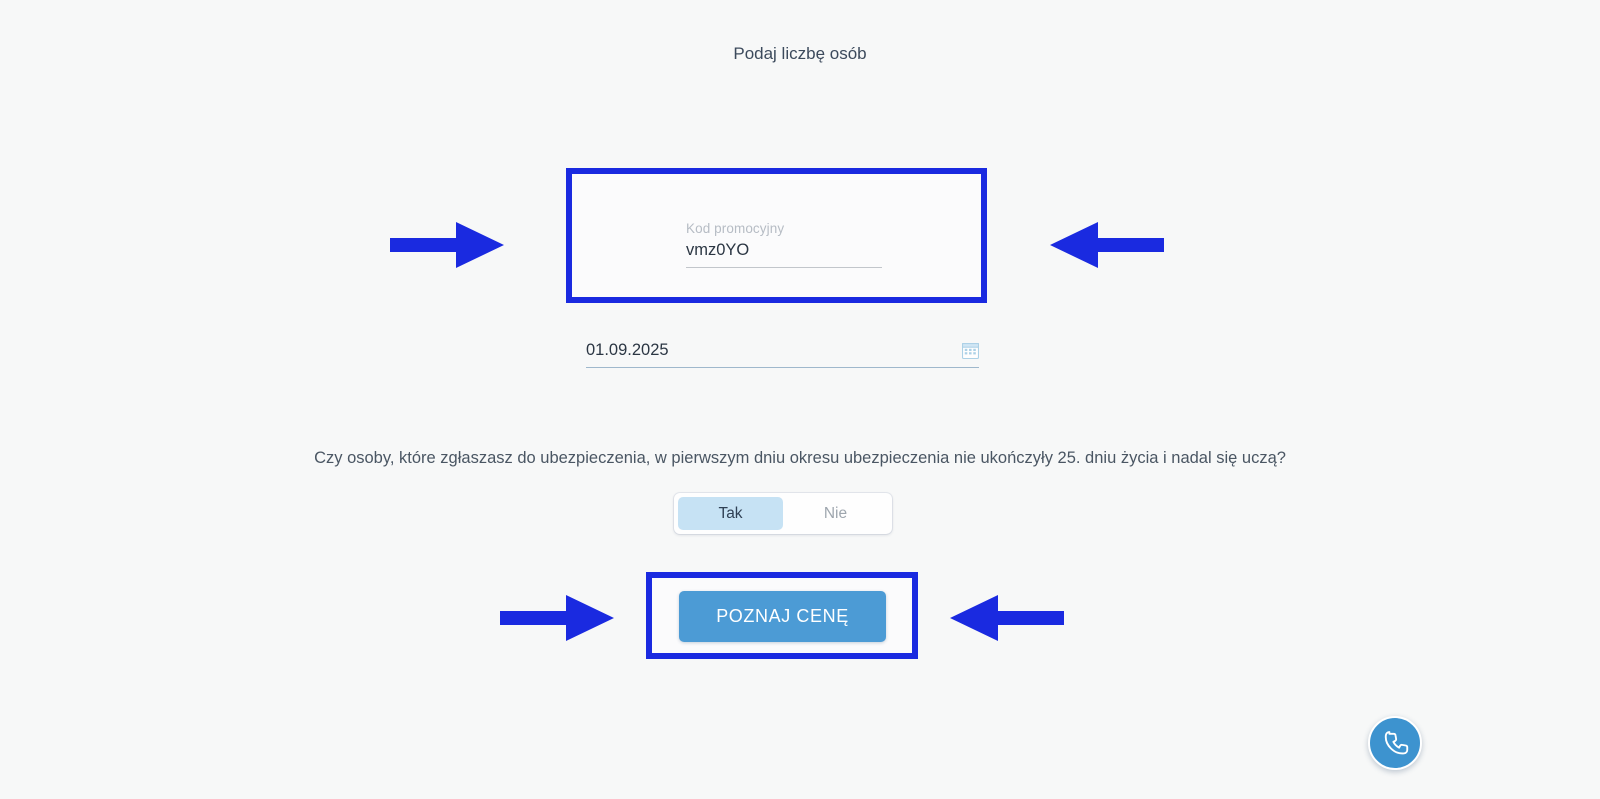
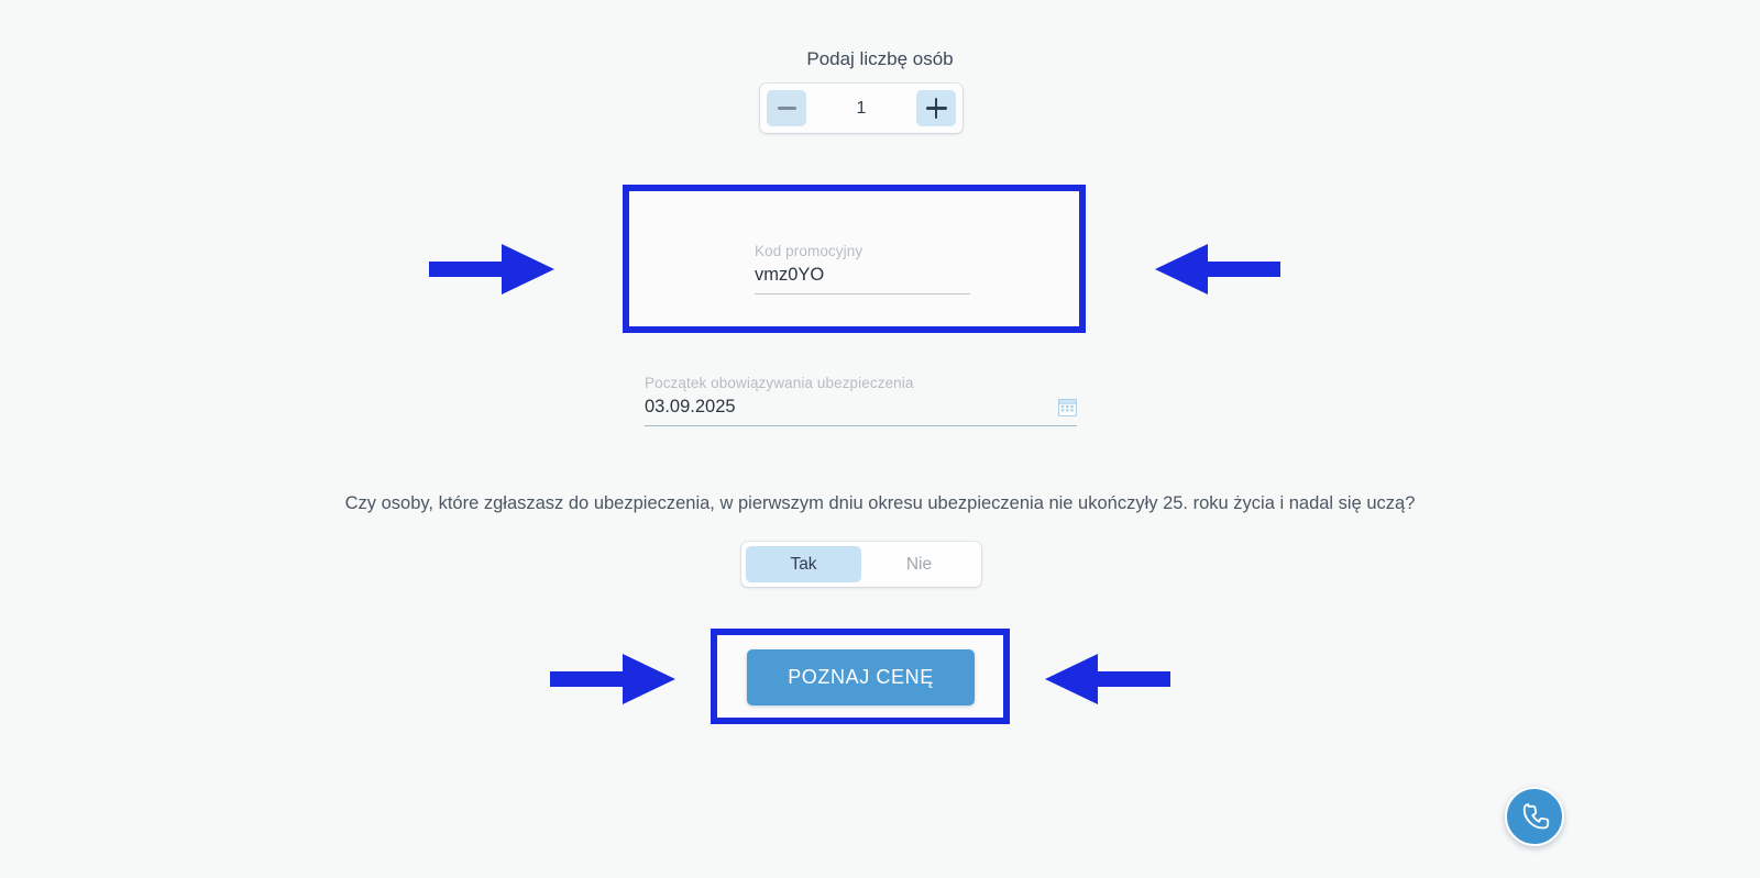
  Podaj liczbę osób
+ 1
  Kod promocyjny
  vmz0YO
+ Początek obowiązywania ubezpieczenia
- 01.09.2025
+ 03.09.2025
- Czy osoby, które zgłaszasz do ubezpieczenia, w pierwszym dniu okresu ubezpieczenia nie ukończyły 25. dniu życia i nadal się uczą?
+ Czy osoby, które zgłaszasz do ubezpieczenia, w pierwszym dniu okresu ubezpieczenia nie ukończyły 25. roku życia i nadal się uczą?
  Tak
  Nie
  POZNAJ CENĘ
